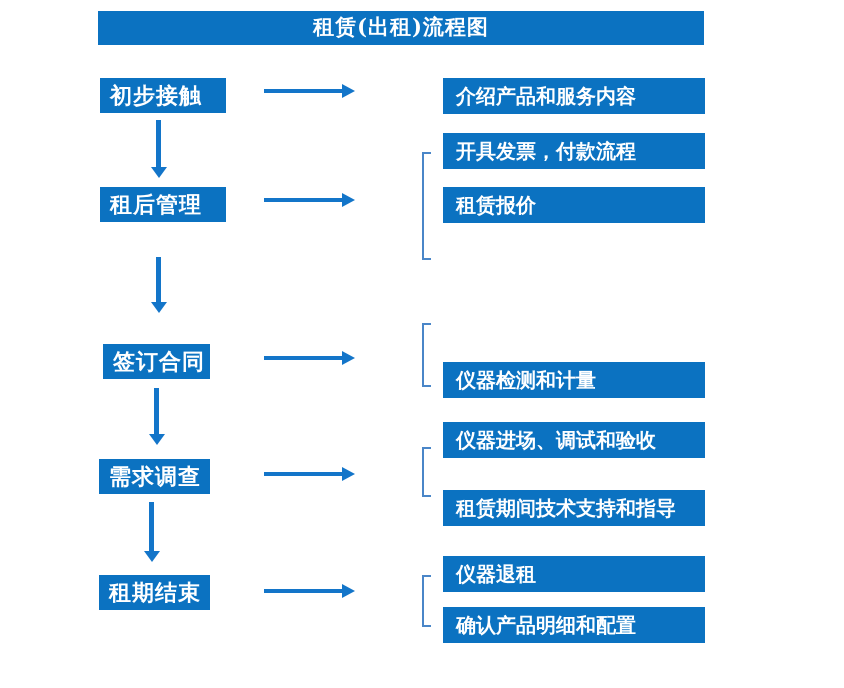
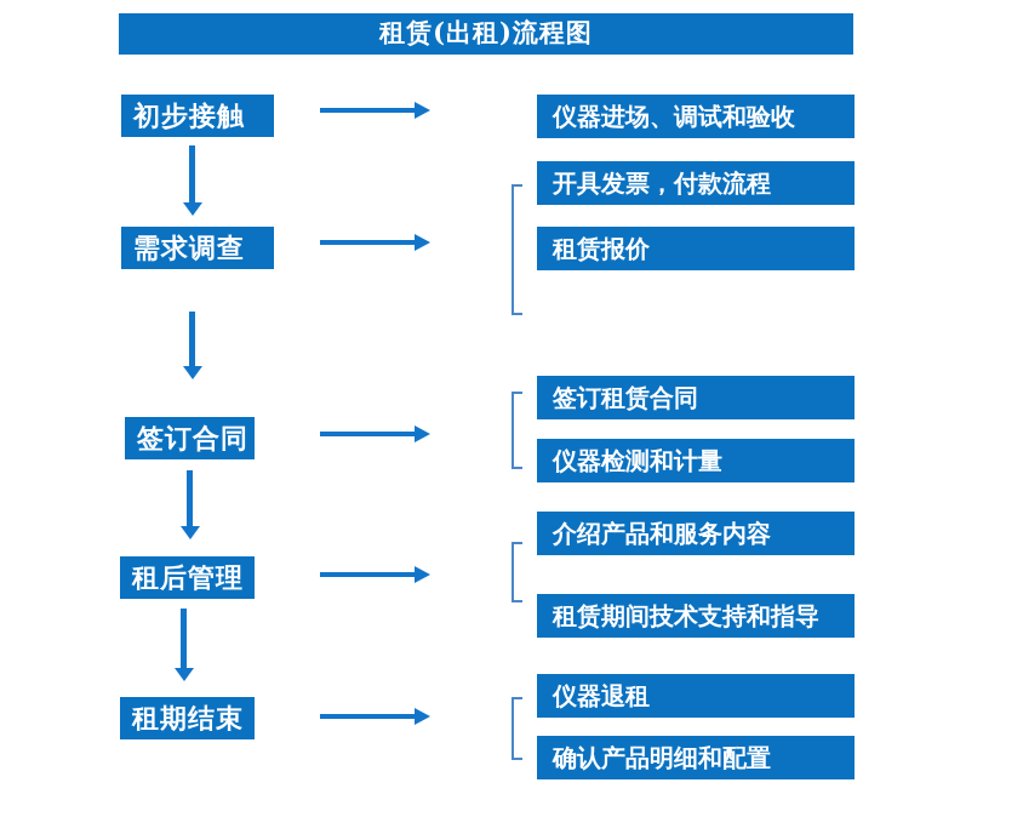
  租赁(出租)流程图
  初步接触
- 租后管理
+ 需求调查
  签订合同
- 需求调查
+ 租后管理
  租期结束
- 介绍产品和服务内容
+ 仪器进场、调试和验收
  开具发票，付款流程
  租赁报价
+ 签订租赁合同
  仪器检测和计量
- 仪器进场、调试和验收
+ 介绍产品和服务内容
  租赁期间技术支持和指导
  仪器退租
  确认产品明细和配置
